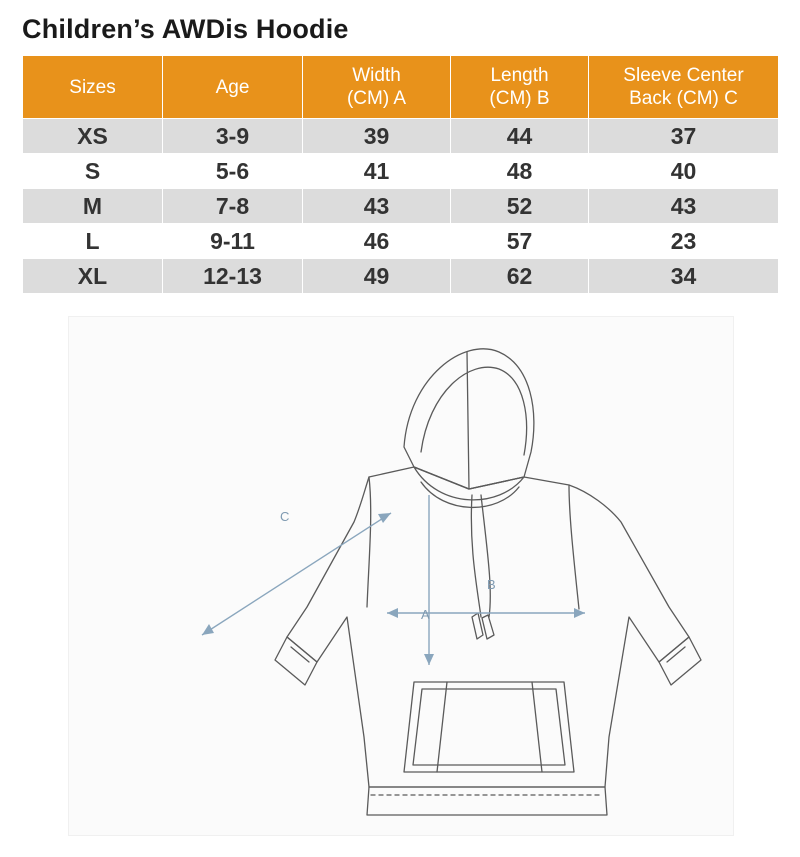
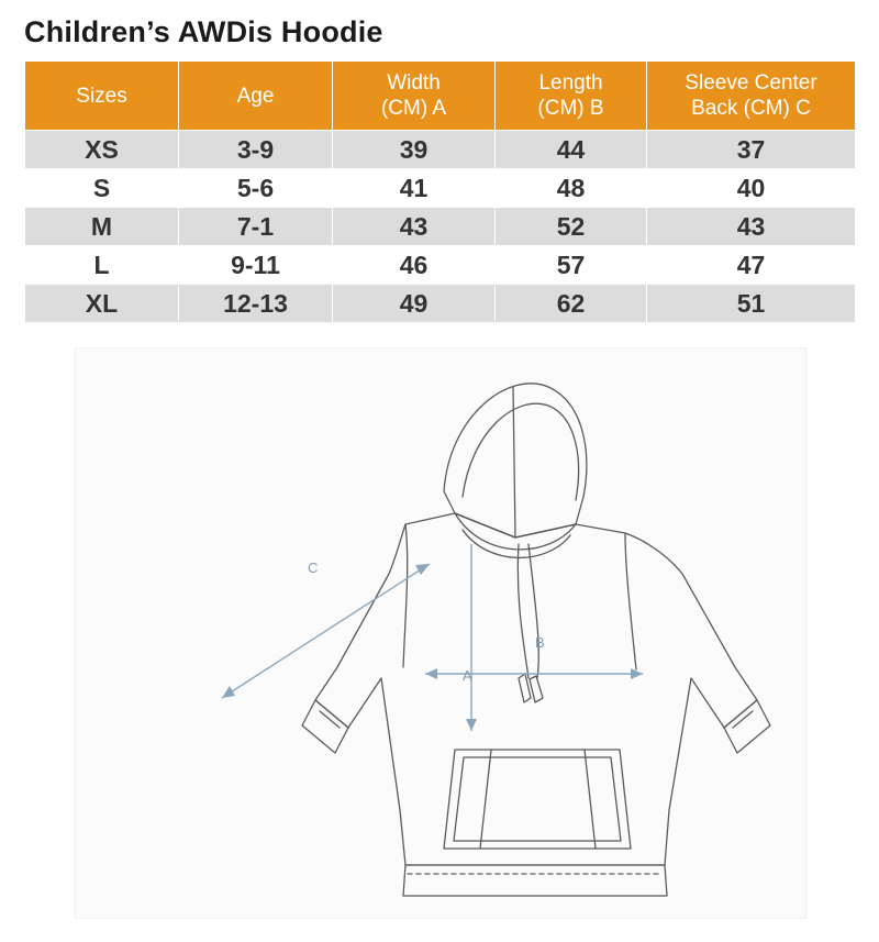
  Children’s AWDis Hoodie
  Sizes	Age	Width (CM) A	Length (CM) B	Sleeve Center Back (CM) C
  XS	3-9	39	44	37
  S	5-6	41	48	40
- M	7-8	43	52	43
+ M	7-1	43	52	43
- L	9-11	46	57	23
+ L	9-11	46	57	47
- XL	12-13	49	62	34
+ XL	12-13	49	62	51
  C
  B
  A
